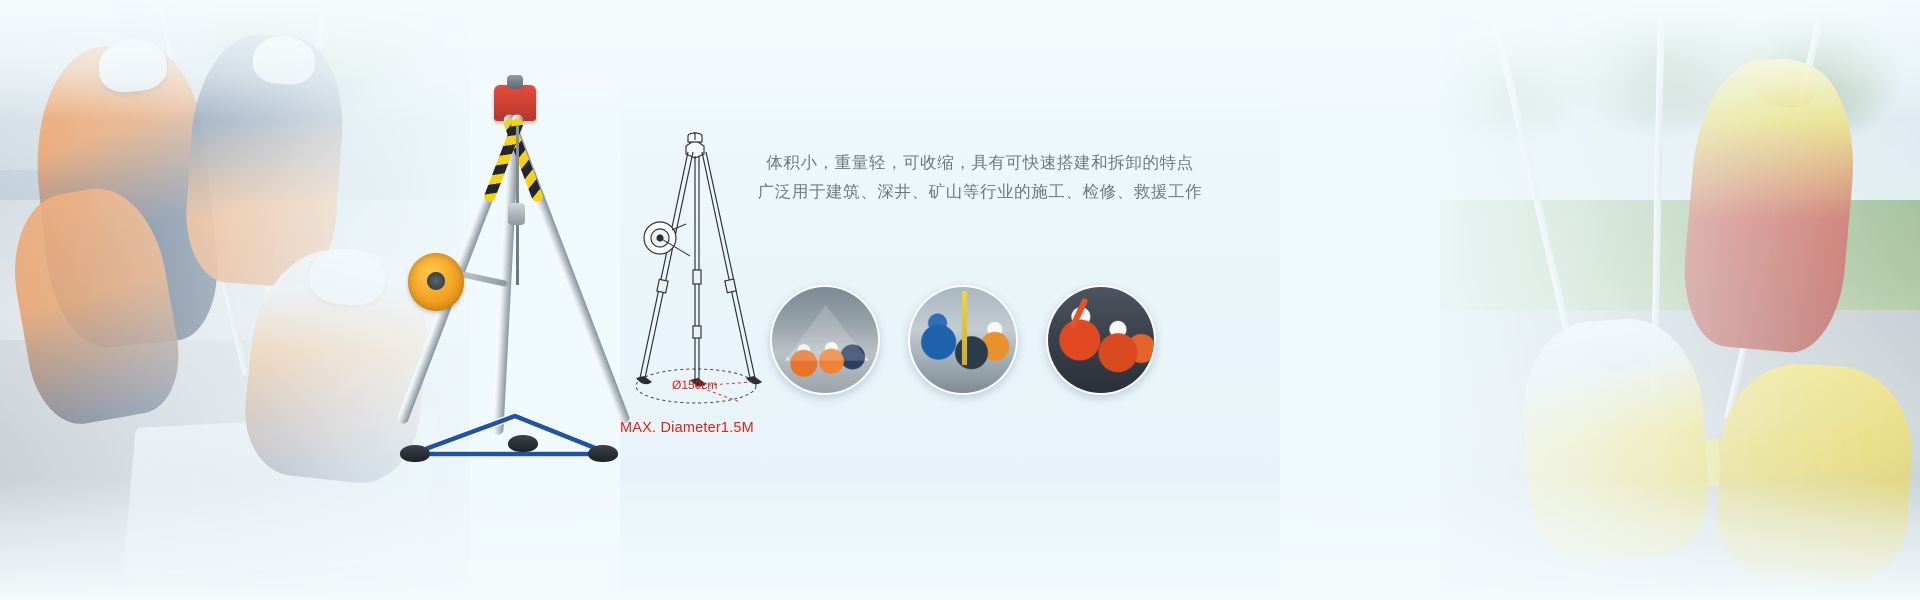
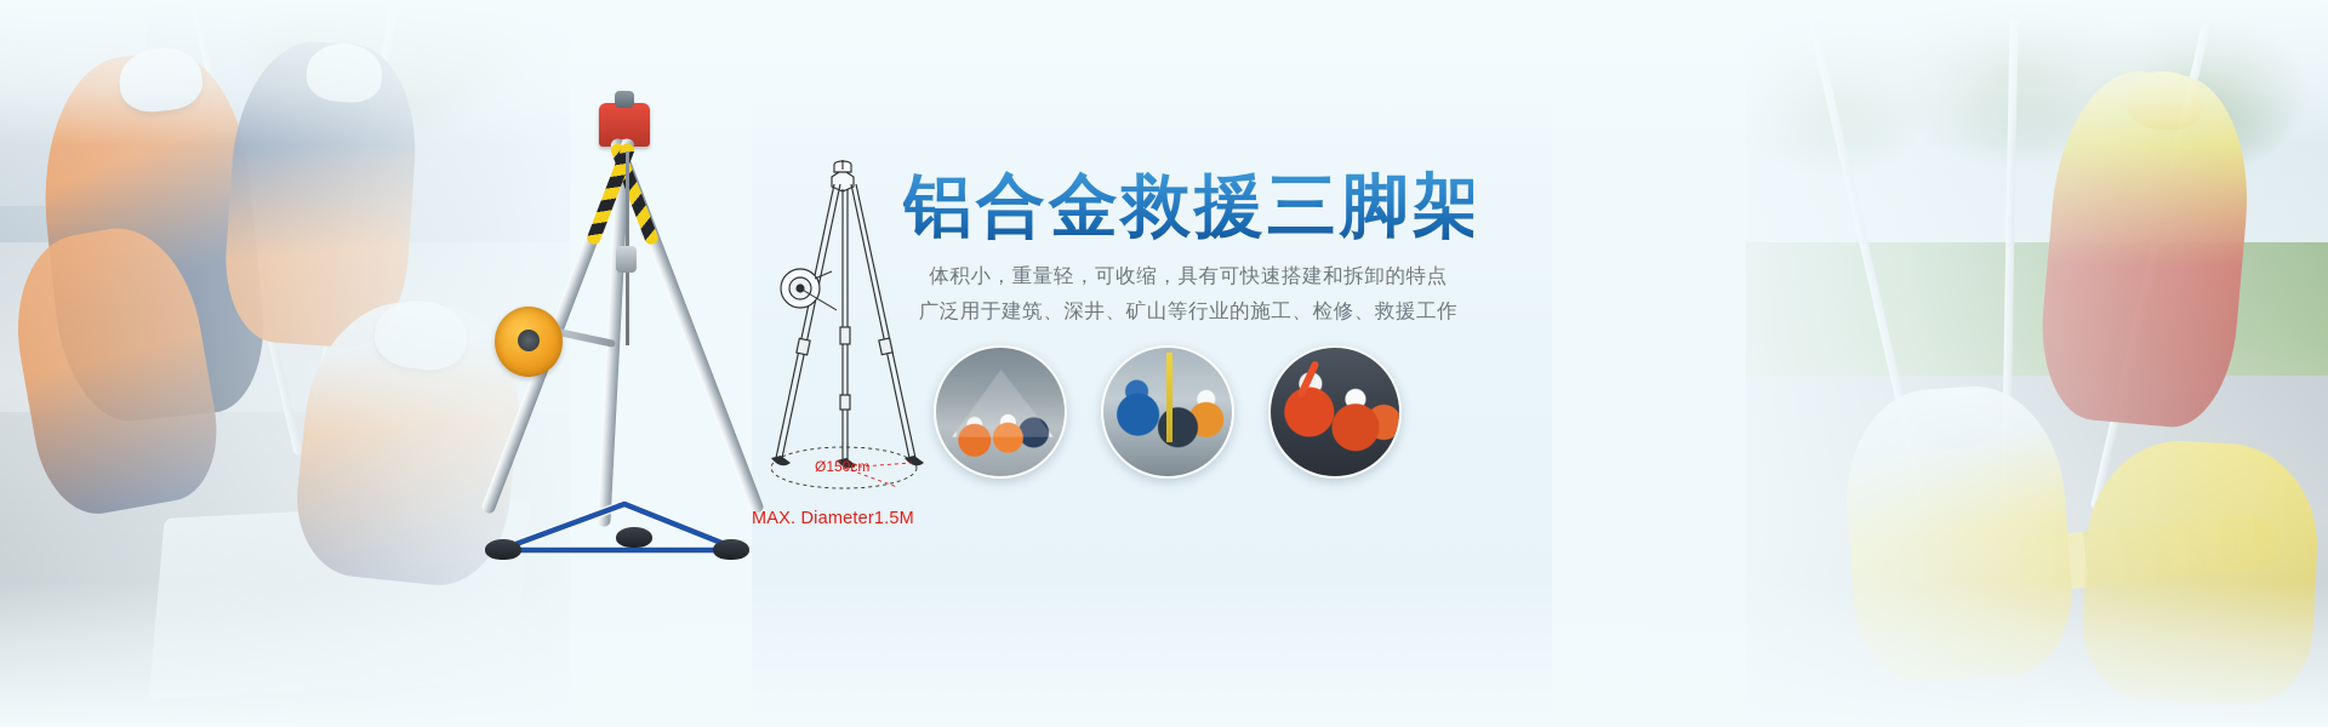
  Ø150cm
  MAX. Diameter1.5M
+ 铝合金救援三脚架
  体积小，重量轻，可收缩，具有可快速搭建和拆卸的特点
  广泛用于建筑、深井、矿山等行业的施工、检修、救援工作
